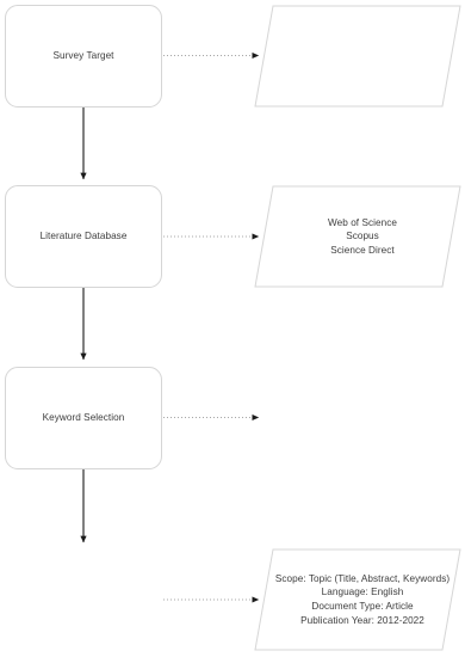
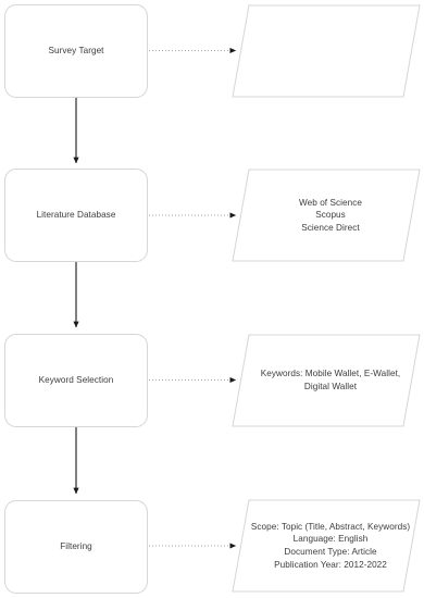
  Survey Target
  Literature Database
  Web of Science
  Scopus
  Science Direct
  Keyword Selection
+ Keywords: Mobile Wallet, E-Wallet,
+ Digital Wallet
+ Filtering
  Scope: Topic (Title, Abstract, Keywords)
  Language: English
  Document Type: Article
  Publication Year: 2012-2022
